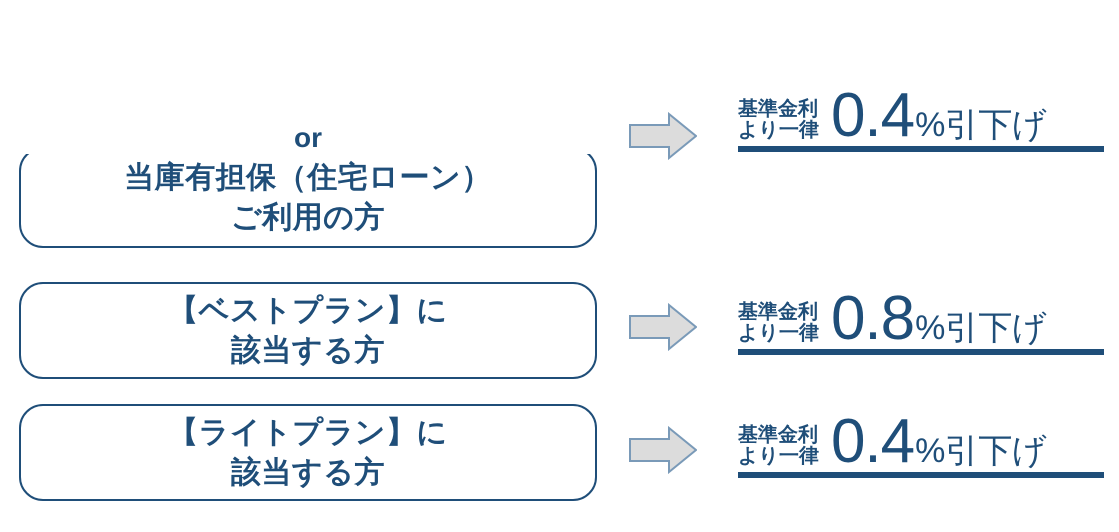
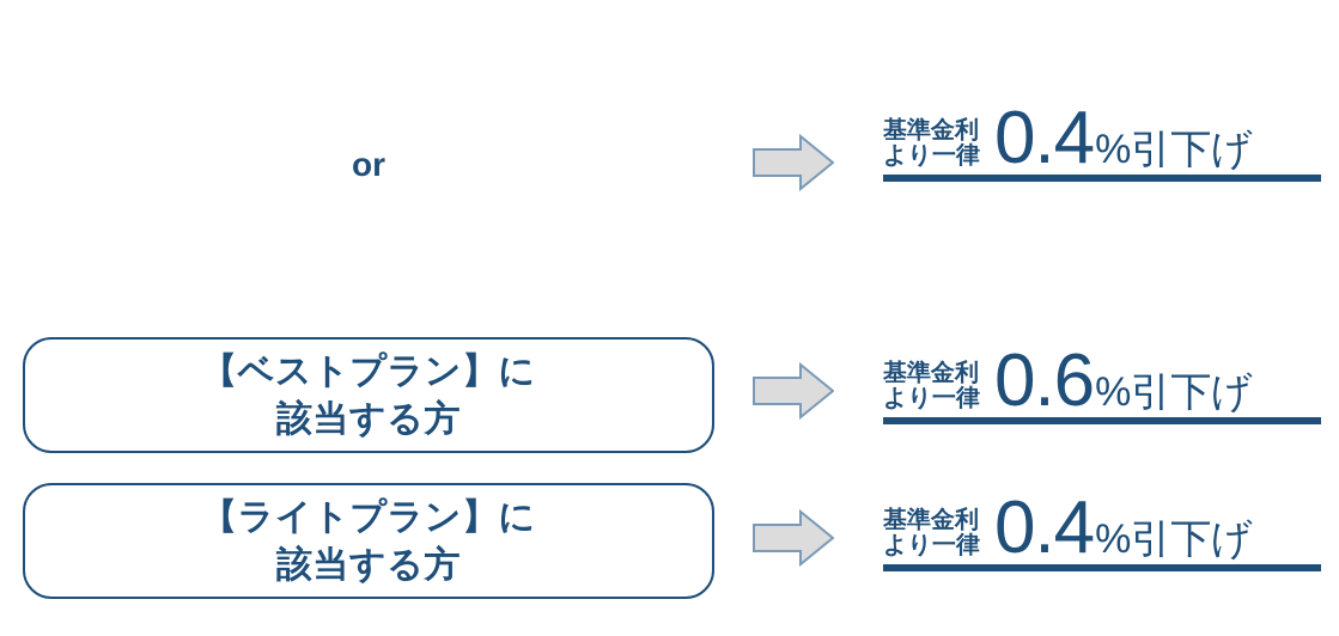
  or
- 当庫有担保（住宅ローン）
- ご利用の方
  【ベストプラン】に
  該当する方
  【ライトプラン】に
  該当する方
  基準金利
  より一律
  0.4
  %引下げ
  基準金利
  より一律
- 0.8
+ 0.6
  %引下げ
  基準金利
  より一律
  0.4
  %引下げ
